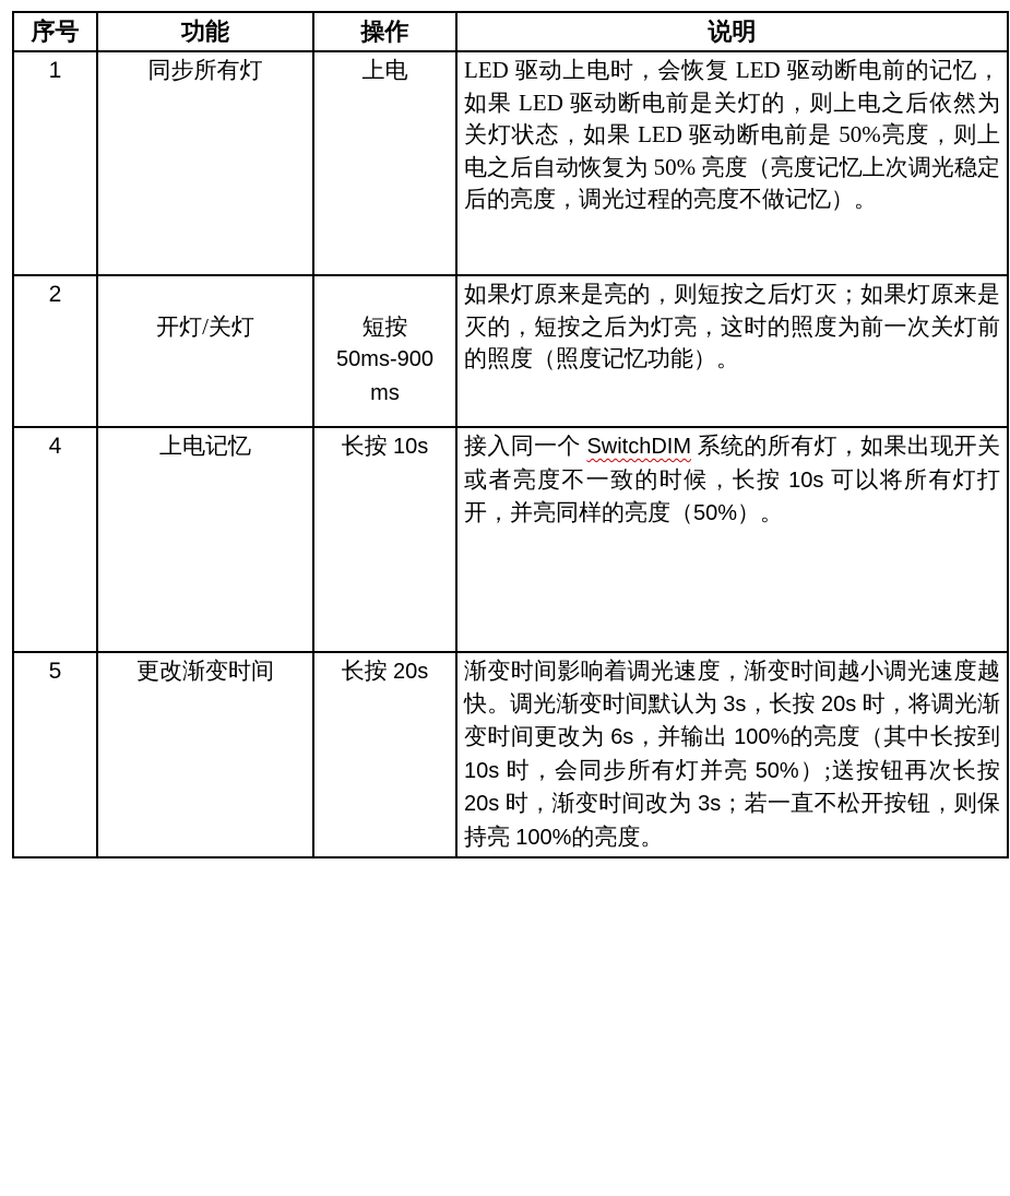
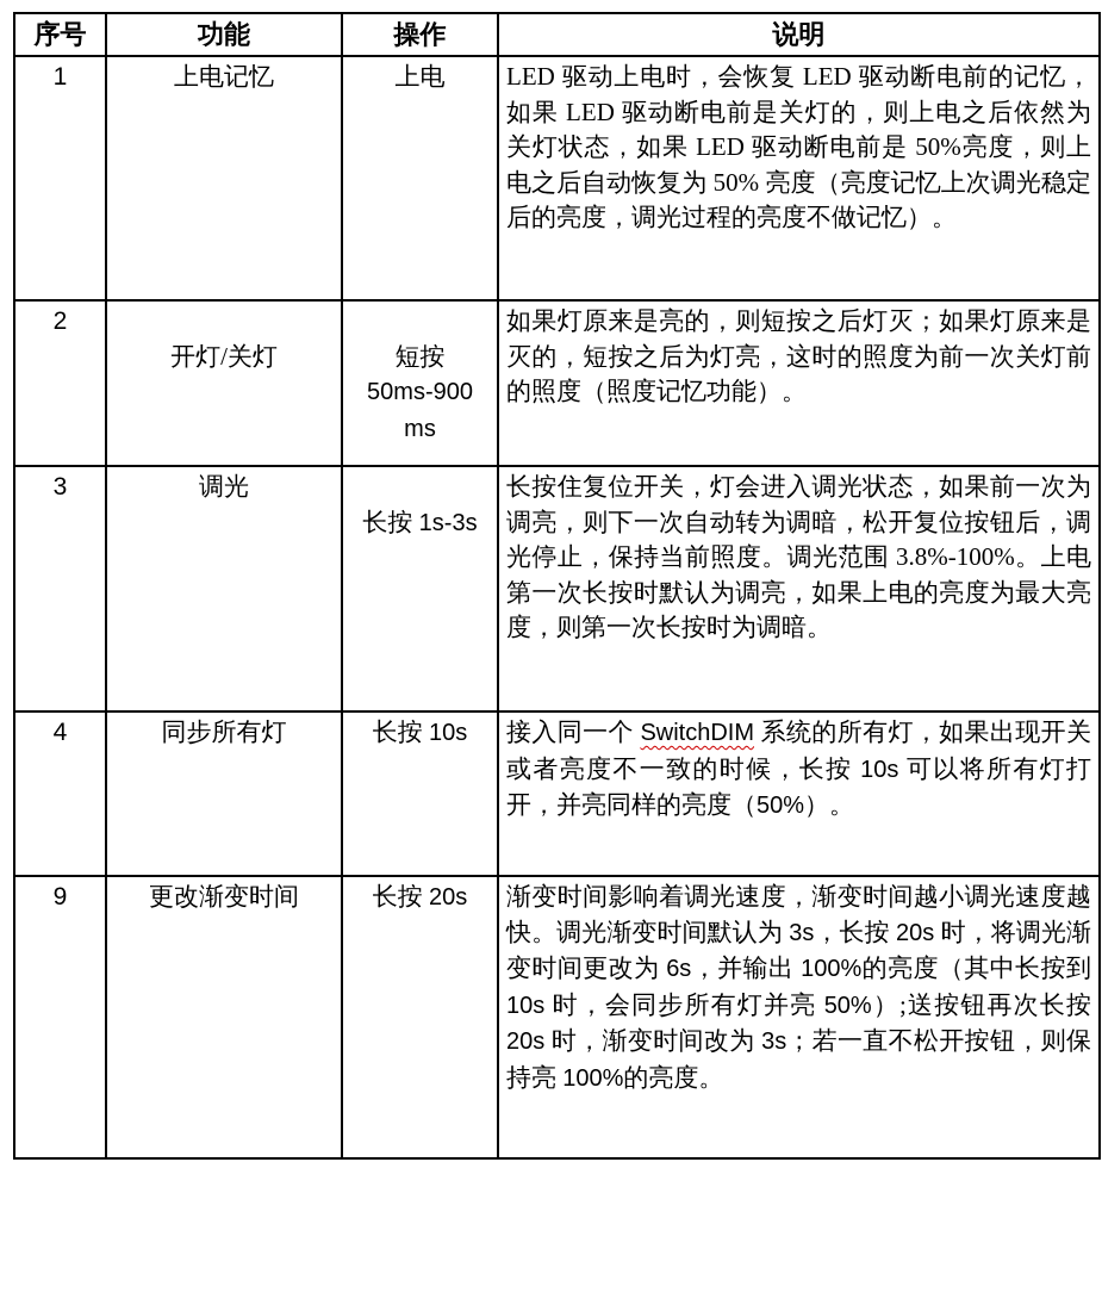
  序号	功能	操作	说明
- 1	同步所有灯	上电	LED 驱动上电时，会恢复 LED 驱动断电前的记忆，如果 LED 驱动断电前是关灯的，则上电之后依然为关灯状态，如果 LED 驱动断电前是 50%亮度，则上电之后自动恢复为 50% 亮度（亮度记忆上次调光稳定后的亮度，调光过程的亮度不做记忆）。
+ 1	上电记忆	上电	LED 驱动上电时，会恢复 LED 驱动断电前的记忆，如果 LED 驱动断电前是关灯的，则上电之后依然为关灯状态，如果 LED 驱动断电前是 50%亮度，则上电之后自动恢复为 50% 亮度（亮度记忆上次调光稳定后的亮度，调光过程的亮度不做记忆）。
  2	开灯/关灯	短按50ms-900ms	如果灯原来是亮的，则短按之后灯灭；如果灯原来是灭的，短按之后为灯亮，这时的照度为前一次关灯前的照度（照度记忆功能）。
+ 3	调光	长按 1s-3s	长按住复位开关，灯会进入调光状态，如果前一次为调亮，则下一次自动转为调暗，松开复位按钮后，调光停止，保持当前照度。调光范围 3.8%-100%。上电第一次长按时默认为调亮，如果上电的亮度为最大亮度，则第一次长按时为调暗。
- 4	上电记忆	长按 10s	接入同一个 SwitchDIM 系统的所有灯，如果出现开关或者亮度不一致的时候，长按 10s 可以将所有灯打开，并亮同样的亮度（50%）。
+ 4	同步所有灯	长按 10s	接入同一个 SwitchDIM 系统的所有灯，如果出现开关或者亮度不一致的时候，长按 10s 可以将所有灯打开，并亮同样的亮度（50%）。
- 5	更改渐变时间	长按 20s	渐变时间影响着调光速度，渐变时间越小调光速度越快。调光渐变时间默认为 3s，长按 20s 时，将调光渐变时间更改为 6s，并输出 100%的亮度（其中长按到 10s 时，会同步所有灯并亮 50%）;送按钮再次长按 20s 时，渐变时间改为 3s；若一直不松开按钮，则保持亮 100%的亮度。
+ 9	更改渐变时间	长按 20s	渐变时间影响着调光速度，渐变时间越小调光速度越快。调光渐变时间默认为 3s，长按 20s 时，将调光渐变时间更改为 6s，并输出 100%的亮度（其中长按到 10s 时，会同步所有灯并亮 50%）;送按钮再次长按 20s 时，渐变时间改为 3s；若一直不松开按钮，则保持亮 100%的亮度。
